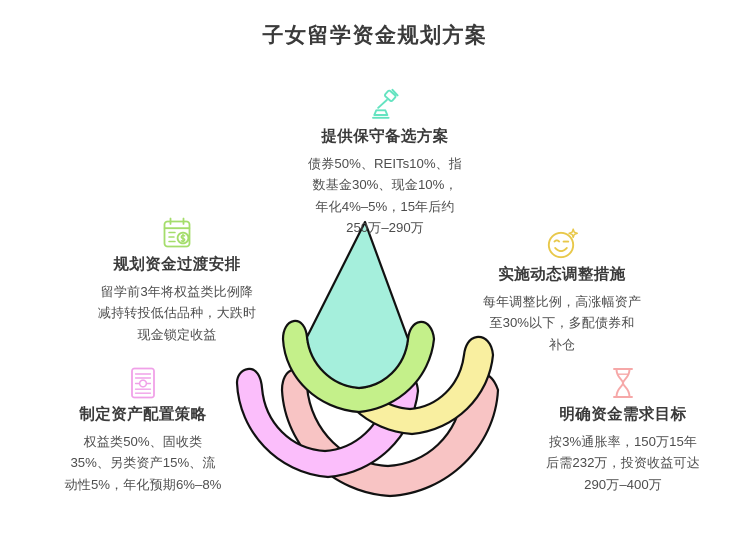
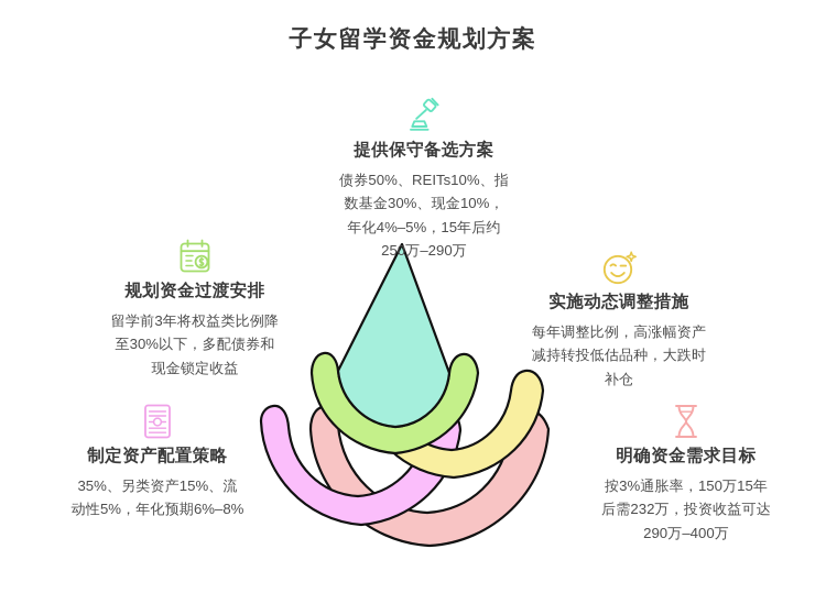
  子女留学资金规划方案
  提供保守备选方案
  债券50%、REITs10%、指
  数基金30%、现金10%，
  年化4%–5%，15年后约
  250万–290万
  规划资金过渡安排
  留学前3年将权益类比例降
- 减持转投低估品种，大跌时
+ 至30%以下，多配债券和
  现金锁定收益
  实施动态调整措施
  每年调整比例，高涨幅资产
- 至30%以下，多配债券和
+ 减持转投低估品种，大跌时
  补仓
  制定资产配置策略
- 权益类50%、固收类
  35%、另类资产15%、流
  动性5%，年化预期6%–8%
  明确资金需求目标
  按3%通胀率，150万15年
  后需232万，投资收益可达
  290万–400万
